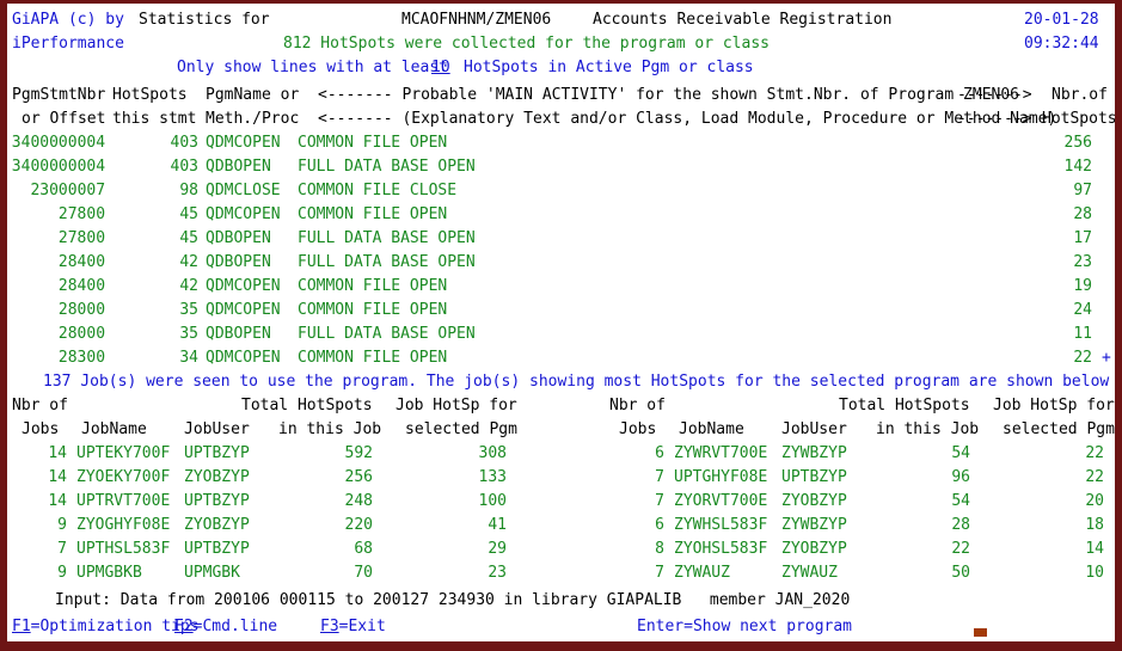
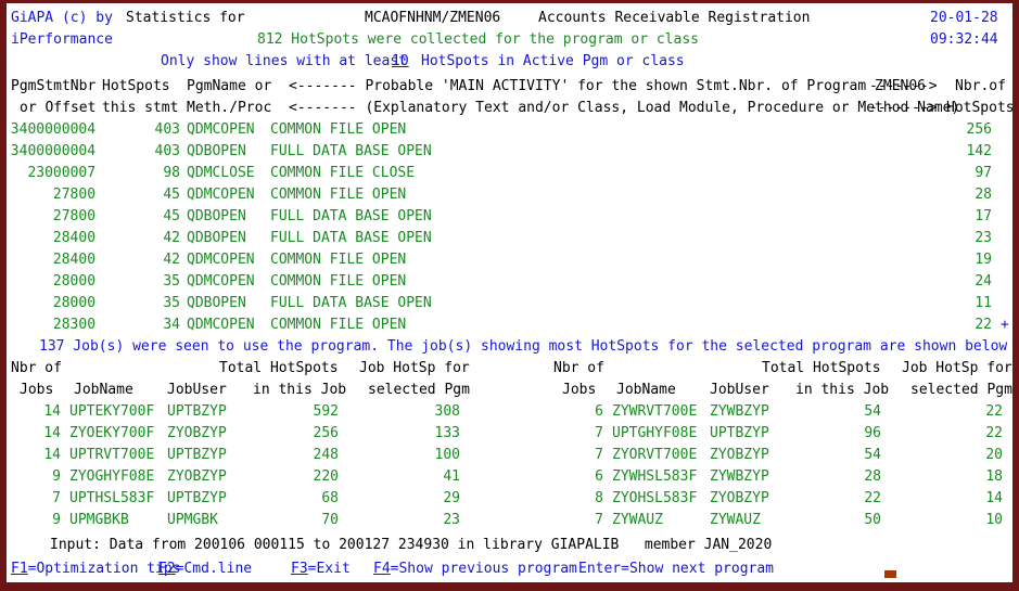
  GiAPA (c) by
  Statistics for
  MCAOFNHNM/ZMEN06
  Accounts Receivable Registration
  20-01-28
  iPerformance
  812 HotSpots were collected for the program or class
  09:32:44
  Only show lines with at least
  10
  HotSpots in Active Pgm or class
  PgmStmtNbr
  HotSpots
  PgmName or
  <------- Probable 'MAIN ACTIVITY' for the shown Stmt.Nbr. of Program ZMEN06
  ------->
  Nbr.of
  or Offset
  this stmt
  Meth./Proc
  <------- (Explanatory Text and/or Class, Load Module, Procedure or Method Name)
  ------->
  HotSpots
  3400000004
  403
  QDMCOPEN
  COMMON FILE OPEN
  256
  3400000004
  403
  QDBOPEN
  FULL DATA BASE OPEN
  142
  23000007
  98
  QDMCLOSE
  COMMON FILE CLOSE
  97
  27800
  45
  QDMCOPEN
  COMMON FILE OPEN
  28
  27800
  45
  QDBOPEN
  FULL DATA BASE OPEN
  17
  28400
  42
  QDBOPEN
  FULL DATA BASE OPEN
  23
  28400
  42
  QDMCOPEN
  COMMON FILE OPEN
  19
  28000
  35
  QDMCOPEN
  COMMON FILE OPEN
  24
  28000
  35
  QDBOPEN
  FULL DATA BASE OPEN
  11
  28300
  34
  QDMCOPEN
  COMMON FILE OPEN
  22
  +
  137 Job(s) were seen to use the program. The job(s) showing most HotSpots for the selected program are shown below
  Nbr of
  Total HotSpots
  Job HotSp for
  Nbr of
  Total HotSpots
  Job HotSp for
  Jobs
  JobName
  JobUser
  in this Job
  selected Pgm
  Jobs
  JobName
  JobUser
  in this Job
  selected Pgm
  14
  UPTEKY700F
  UPTBZYP
  592
  308
  14
  ZYOEKY700F
  ZYOBZYP
  256
  133
  14
  UPTRVT700E
  UPTBZYP
  248
  100
  9
  ZYOGHYF08E
  ZYOBZYP
  220
  41
  7
  UPTHSL583F
  UPTBZYP
  68
  29
  9
  UPMGBKB
  UPMGBK
  70
  23
  6
  ZYWRVT700E
  ZYWBZYP
  54
  22
  7
  UPTGHYF08E
  UPTBZYP
  96
  22
  7
  ZYORVT700E
  ZYOBZYP
  54
  20
  6
  ZYWHSL583F
  ZYWBZYP
  28
  18
  8
  ZYOHSL583F
  ZYOBZYP
  22
  14
  7
  ZYWAUZ
  ZYWAUZ
  50
  10
  Input: Data from 200106 000115 to 200127 234930 in library GIAPALIB member JAN_2020
  F1=Optimization tips
  F2=Cmd.line
  F3=Exit
+ F4=Show previous program
  Enter=Show next program
